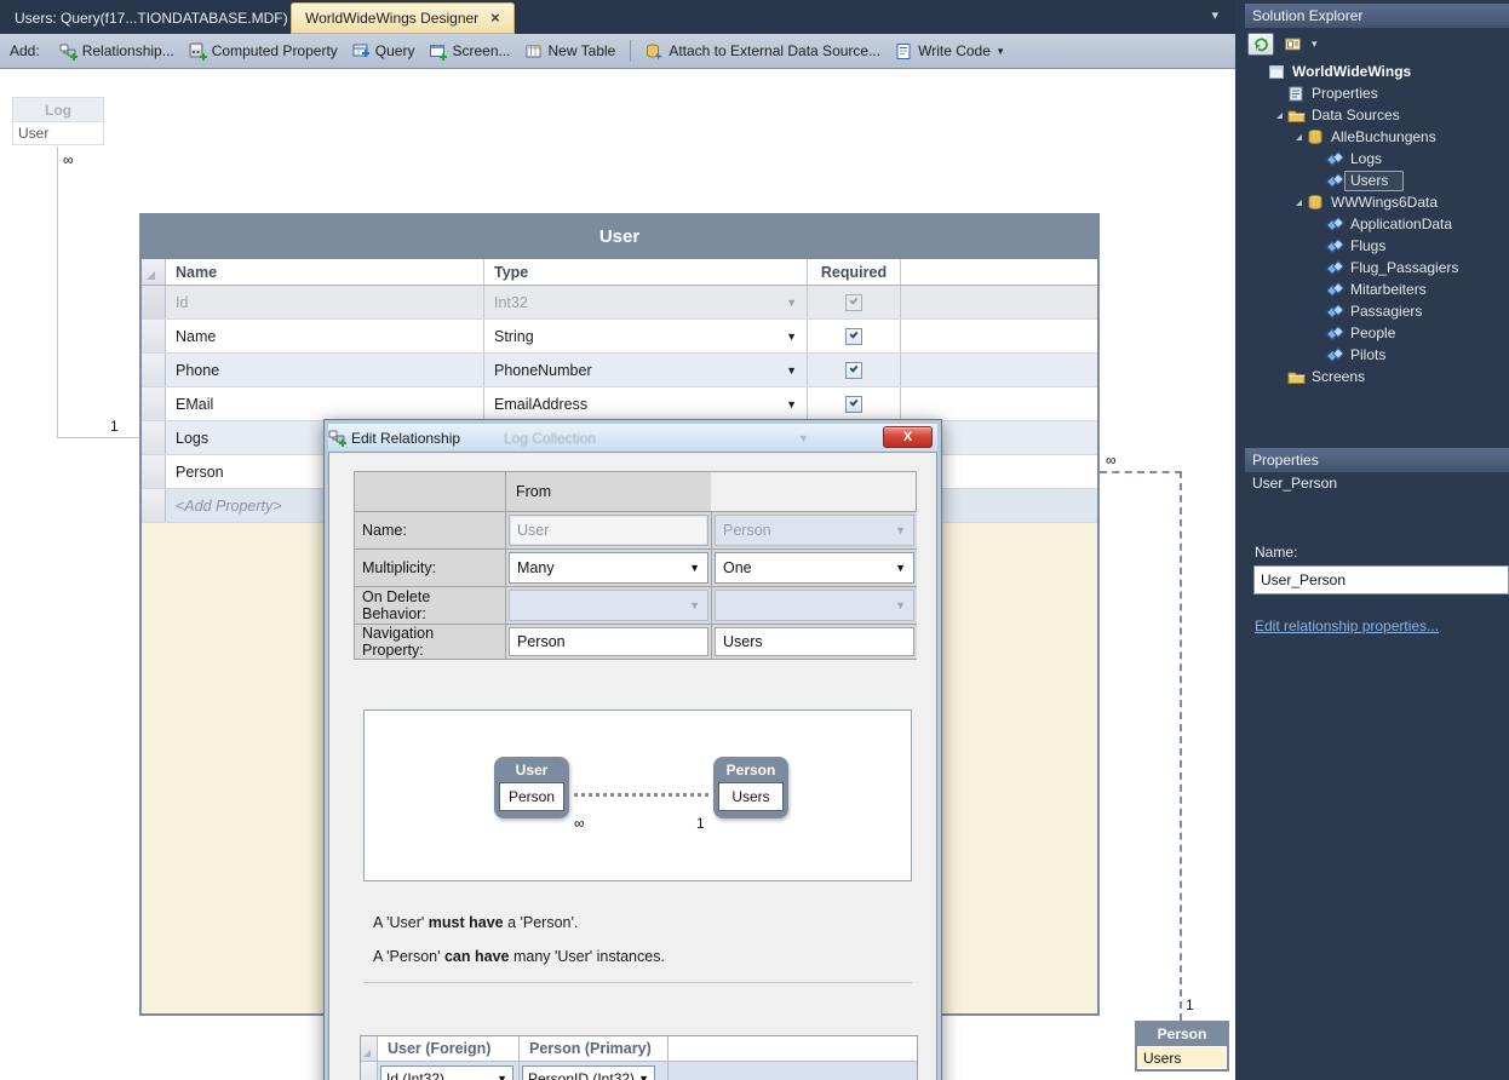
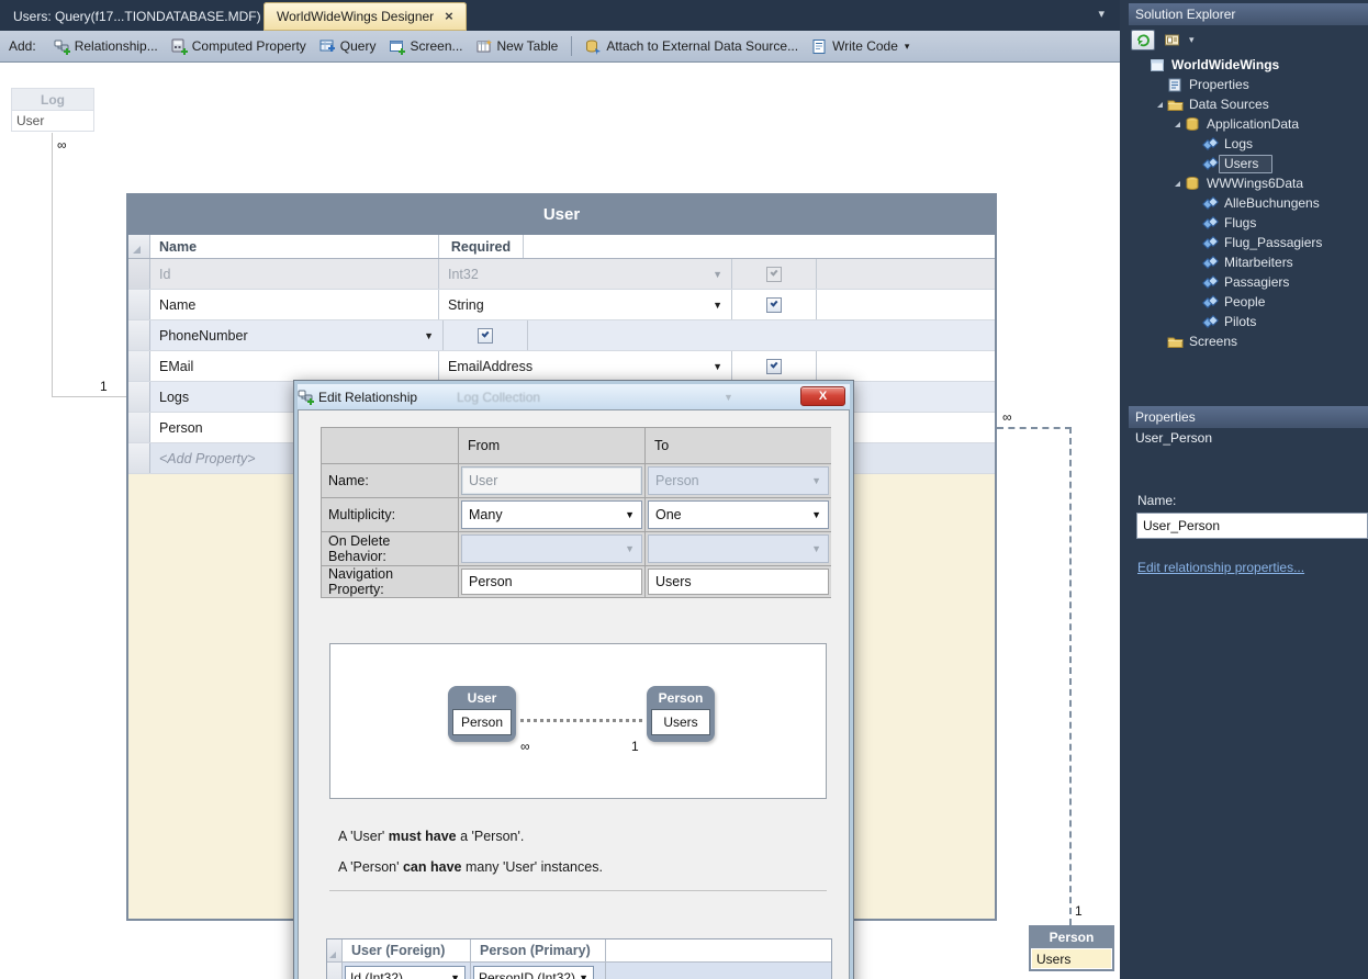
  Users: Query(f17...TIONDATABASE.MDF)
  WorldWideWings Designer ×
  ▾
  Add:
  Relationship...
  Computed Property
  Query
  Screen...
  New Table
  Attach to External Data Source...
  Write Code
  ▾
  Log
  User
  ∞
  1
  ∞
  1
  User
  Name
- Type
  Required
  Id
  Int32
  ▼
  Name
  String
  ▼
- Phone
  PhoneNumber
  ▼
  EMail
  EmailAddress
  ▼
  Logs
  Person
  <Add Property>
  Person
  Users
  Edit Relationship
  Log Collection
  ▼
  X
  From
+ To
  Name:
  User
  Person
  ▼
  Multiplicity:
  Many
  ▼
  One
  ▼
  On Delete Behavior:
  ▼
  ▼
  Navigation Property:
  Person
  Users
  User
  Person
  Person
  Users
  ∞
  1
  A 'User' must have a 'Person'.
  A 'Person' can have many 'User' instances.
  User (Foreign)
  Person (Primary)
  Id (Int32)
  ▼
  PersonID (Int32)
  ▼
  Solution Explorer
  ▾
  WorldWideWings
  Properties
  Data Sources
- AlleBuchungens
+ ApplicationData
  Logs
  Users
  WWWings6Data
- ApplicationData
+ AlleBuchungens
  Flugs
  Flug_Passagiers
  Mitarbeiters
  Passagiers
  People
  Pilots
  Screens
  Properties
  User_Person
  Name:
  User_Person
  Edit relationship properties...
